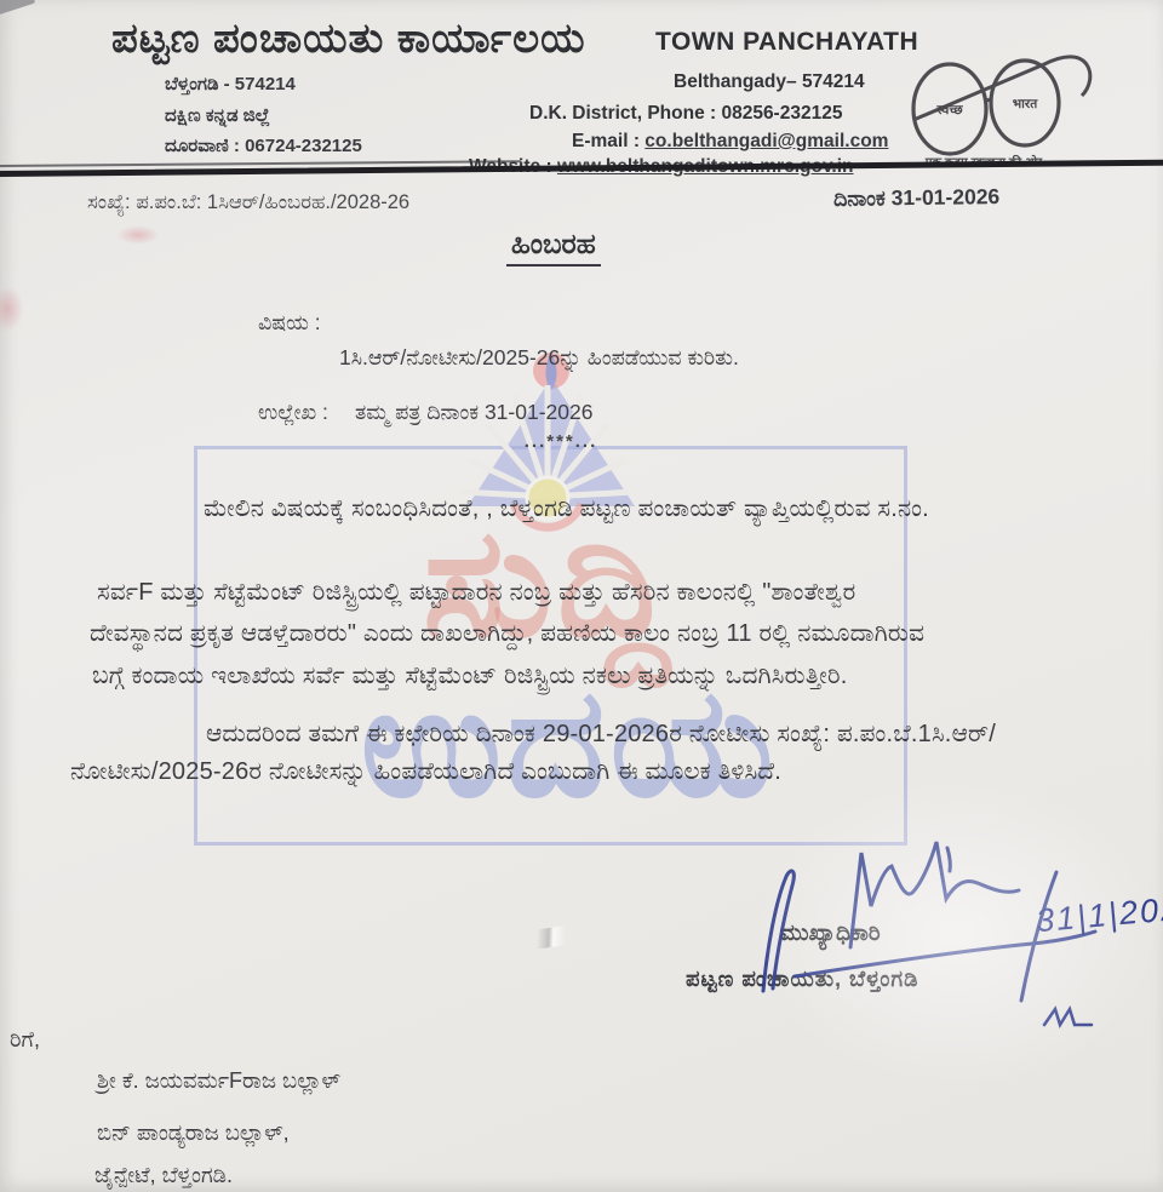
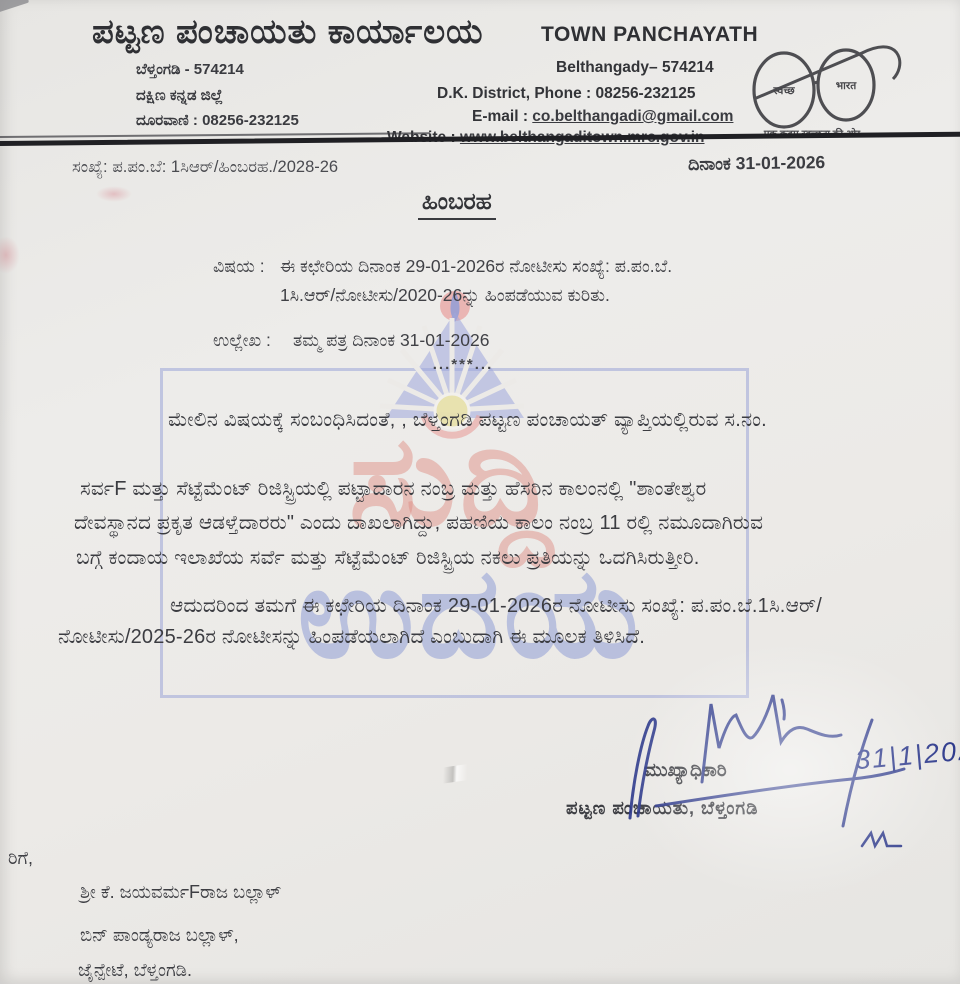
  ಸುದ್ದಿ
  ಉದಯ
  ಪಟ್ಟಣ ಪಂಚಾಯತು ಕಾರ್ಯಾಲಯ
  TOWN PANCHAYATH
  ಬೆಳ್ತಂಗಡಿ - 574214
  ದಕ್ಷಿಣ ಕನ್ನಡ ಜಿಲ್ಲೆ
- ದೂರವಾಣಿ : 06724-232125
+ ದೂರವಾಣಿ : 08256-232125
  Belthangady– 574214
  D.K. District, Phone : 08256-232125
  E-mail : co.belthangadi@gmail.com
  स्वच्छ
  भारत
  ಸಂಖ್ಯೆ: ಪ.ಪಂ.ಬೆ: 1ಸಿಆರ್/ಹಿಂಬರಹ./2028-26
  ದಿನಾಂಕ 31-01-2026
  ಹಿಂಬರಹ
  ವಿಷಯ :
+ ಈ ಕಛೇರಿಯ ದಿನಾಂಕ 29-01-2026ರ ನೋಟೀಸು ಸಂಖ್ಯೆ: ಪ.ಪಂ.ಬೆ.
- 1ಸಿ.ಆರ್/ನೋಟೀಸು/2025-26ನ್ನು ಹಿಂಪಡೆಯುವ ಕುರಿತು.
+ 1ಸಿ.ಆರ್/ನೋಟೀಸು/2020-26ನ್ನು ಹಿಂಪಡೆಯುವ ಕುರಿತು.
  ಉಲ್ಲೇಖ :
  ತಮ್ಮ ಪತ್ರ ದಿನಾಂಕ 31-01-2026
  ...***...
  ಮೇಲಿನ ವಿಷಯಕ್ಕೆ ಸಂಬಂಧಿಸಿದಂತೆ, , ಬೆಳ್ತಂಗಡಿ ಪಟ್ಟಣ ಪಂಚಾಯತ್ ವ್ಯಾಪ್ತಿಯಲ್ಲಿರುವ ಸ.ನಂ.
  ಸರ್ವF ಮತ್ತು ಸೆಟ್ಟೆಮೆಂಟ್ ರಿಜಿಸ್ಟ್ರಿಯಲ್ಲಿ ಪಟ್ಟಾದಾರನ ನಂಬ್ರ ಮತ್ತು ಹೆಸರಿನ ಕಾಲಂನಲ್ಲಿ "ಶಾಂತೇಶ್ವರ
  ದೇವಸ್ಥಾನದ ಪ್ರಕೃತ ಆಡಳ್ತೆದಾರರು" ಎಂದು ದಾಖಲಾಗಿದ್ದು, ಪಹಣಿಯ ಕಾಲಂ ನಂಬ್ರ 11 ರಲ್ಲಿ ನಮೂದಾಗಿರುವ
  ಬಗ್ಗೆ ಕಂದಾಯ ಇಲಾಖೆಯ ಸರ್ವೆ ಮತ್ತು ಸೆಟ್ಟೆಮೆಂಟ್ ರಿಜಿಸ್ಟ್ರಿಯ ನಕಲು ಪ್ರತಿಯನ್ನು ಒದಗಿಸಿರುತ್ತೀರಿ.
  ಆದುದರಿಂದ ತಮಗೆ ಈ ಕಛೇರಿಯ ದಿನಾಂಕ 29-01-2026ರ ನೋಟೀಸು ಸಂಖ್ಯೆ: ಪ.ಪಂ.ಬೆ.1ಸಿ.ಆರ್/
  ನೋಟೀಸು/2025-26ರ ನೋಟೀಸನ್ನು ಹಿಂಪಡೆಯಲಾಗಿದೆ ಎಂಬುದಾಗಿ ಈ ಮೂಲಕ ತಿಳಿಸಿದೆ.
  ರಿಗೆ,
  ಶ್ರೀ ಕೆ. ಜಯವರ್ಮFರಾಜ ಬಲ್ಲಾಳ್
  ಬಿನ್ ಪಾಂಡ್ಯರಾಜ ಬಲ್ಲಾಳ್,
  ಜೈನ್ಪೇಟೆ, ಬೆಳ್ತಂಗಡಿ.
